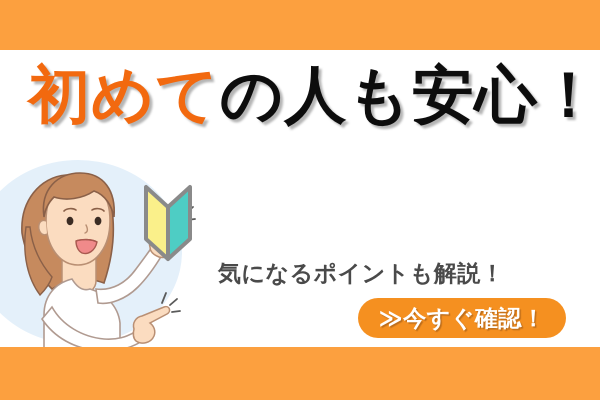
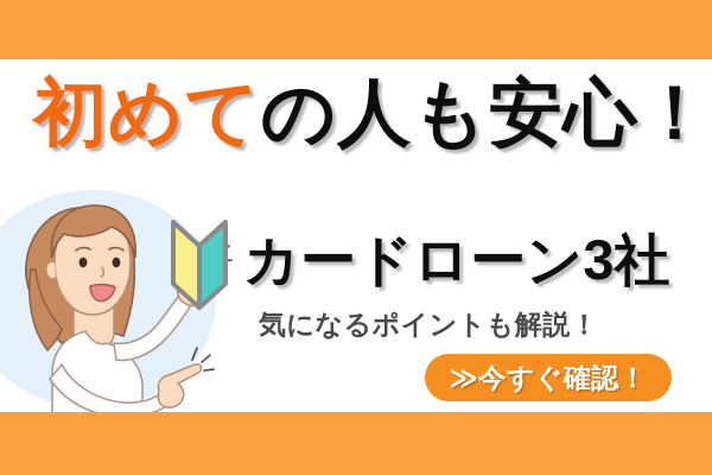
  初めての人も安心！
+ カードローン3社
  気になるポイントも解説！
  ≫今すぐ確認！
